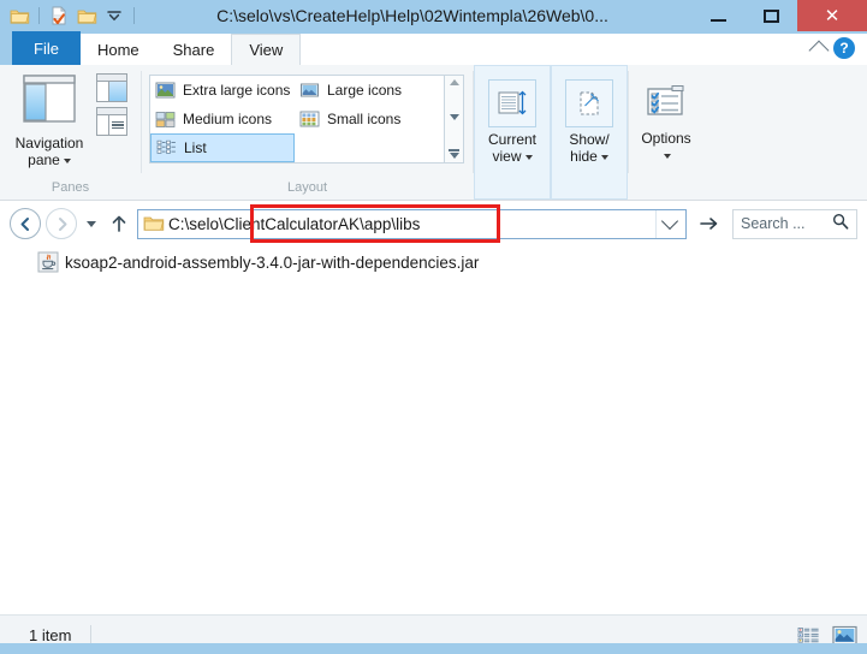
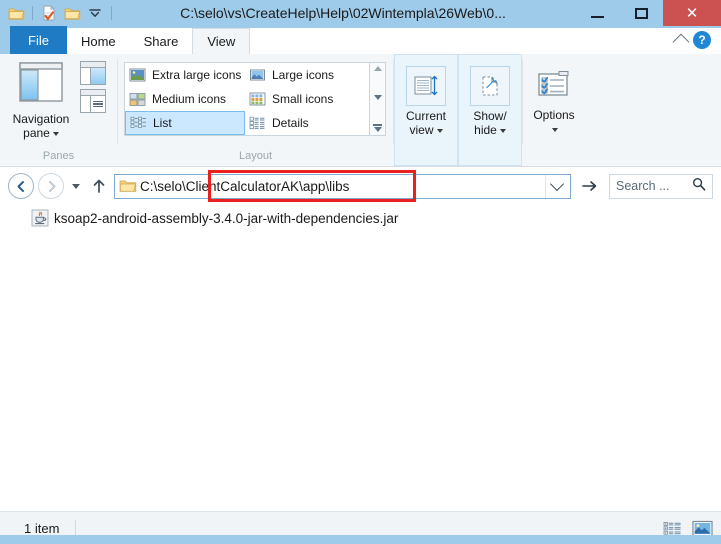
  C:\selo\vs\CreateHelp\Help\02Wintempla\26Web\0...
  ✕
  File
  Home
  Share
  View
  ?
  Navigation
  pane
  Panes
  Extra large icons
  Large icons
  Medium icons
  Small icons
  List
+ Details
  Layout
  Current
  view
  Show/
  hide
  Options
  C:\selo\ClientCalculatorAK\app\libs
  Search ...
  ksoap2-android-assembly-3.4.0-jar-with-dependencies.jar
  1 item
